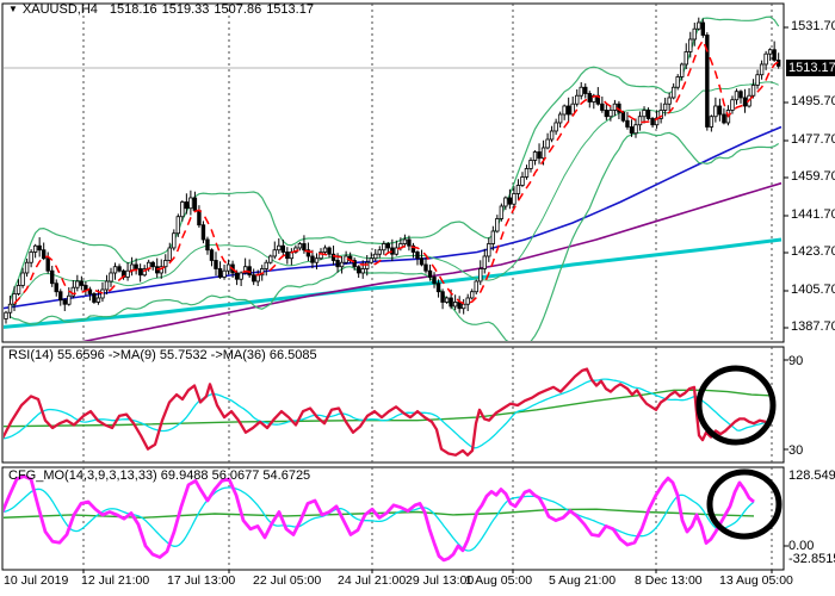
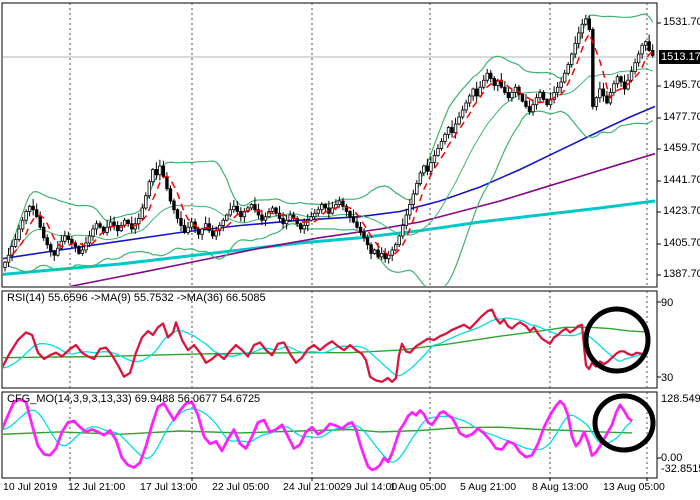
- ▼ XAUUSD,H4 1518.16 1519.33 1507.86 1513.17
  RSI(14) 55.6596 ->MA(9) 55.7532 ->MA(36) 66.5085
  CFG_MO(14,3,9,3,13,33) 69.9488 56.0677 54.6725
  1513.17
  1531.7
  1495.7
  1477.7
  1459.7
  1441.7
  1423.7
  1405.7
  1387.7
  90
  30
  128.549
  0.00
  -32.851
  10 Jul 2019
  12 Jul 21:00
  17 Jul 13:00
  22 Jul 05:00
  24 Jul 21:00
- 29 Jul 13:00
+ 29 Jul 14:00
  1 Aug 05:00
  5 Aug 21:00
- 8 Dec 13:00
+ 8 Aug 13:00
  13 Aug 05:00
